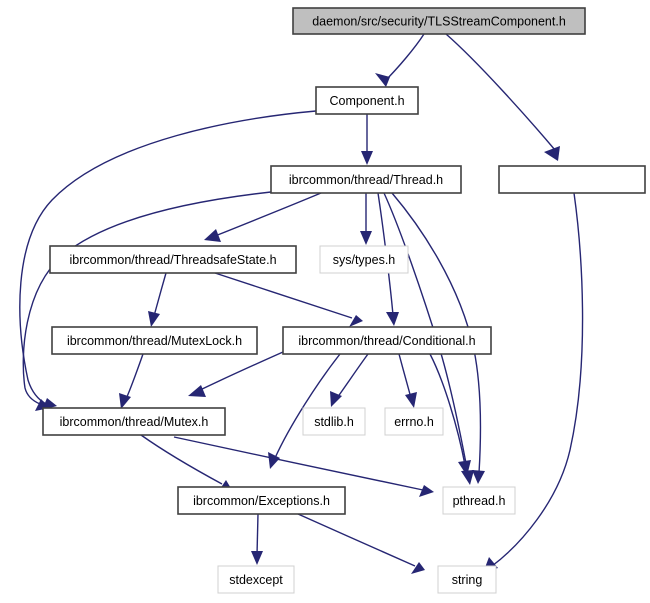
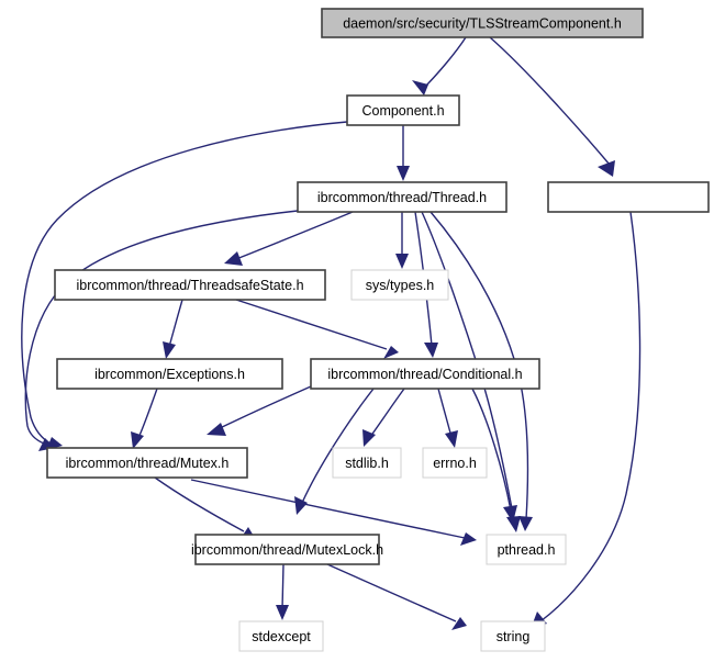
  daemon/src/security/TLSStreamComponent.h
  Component.h
  ibrcommon/thread/Thread.h
  ibrcommon/thread/ThreadsafeState.h
  sys/types.h
- ibrcommon/thread/MutexLock.h
+ ibrcommon/Exceptions.h
  ibrcommon/thread/Conditional.h
  ibrcommon/thread/Mutex.h
  stdlib.h
  errno.h
- ibrcommon/Exceptions.h
+ ibrcommon/thread/MutexLock.h
  pthread.h
  stdexcept
  string
